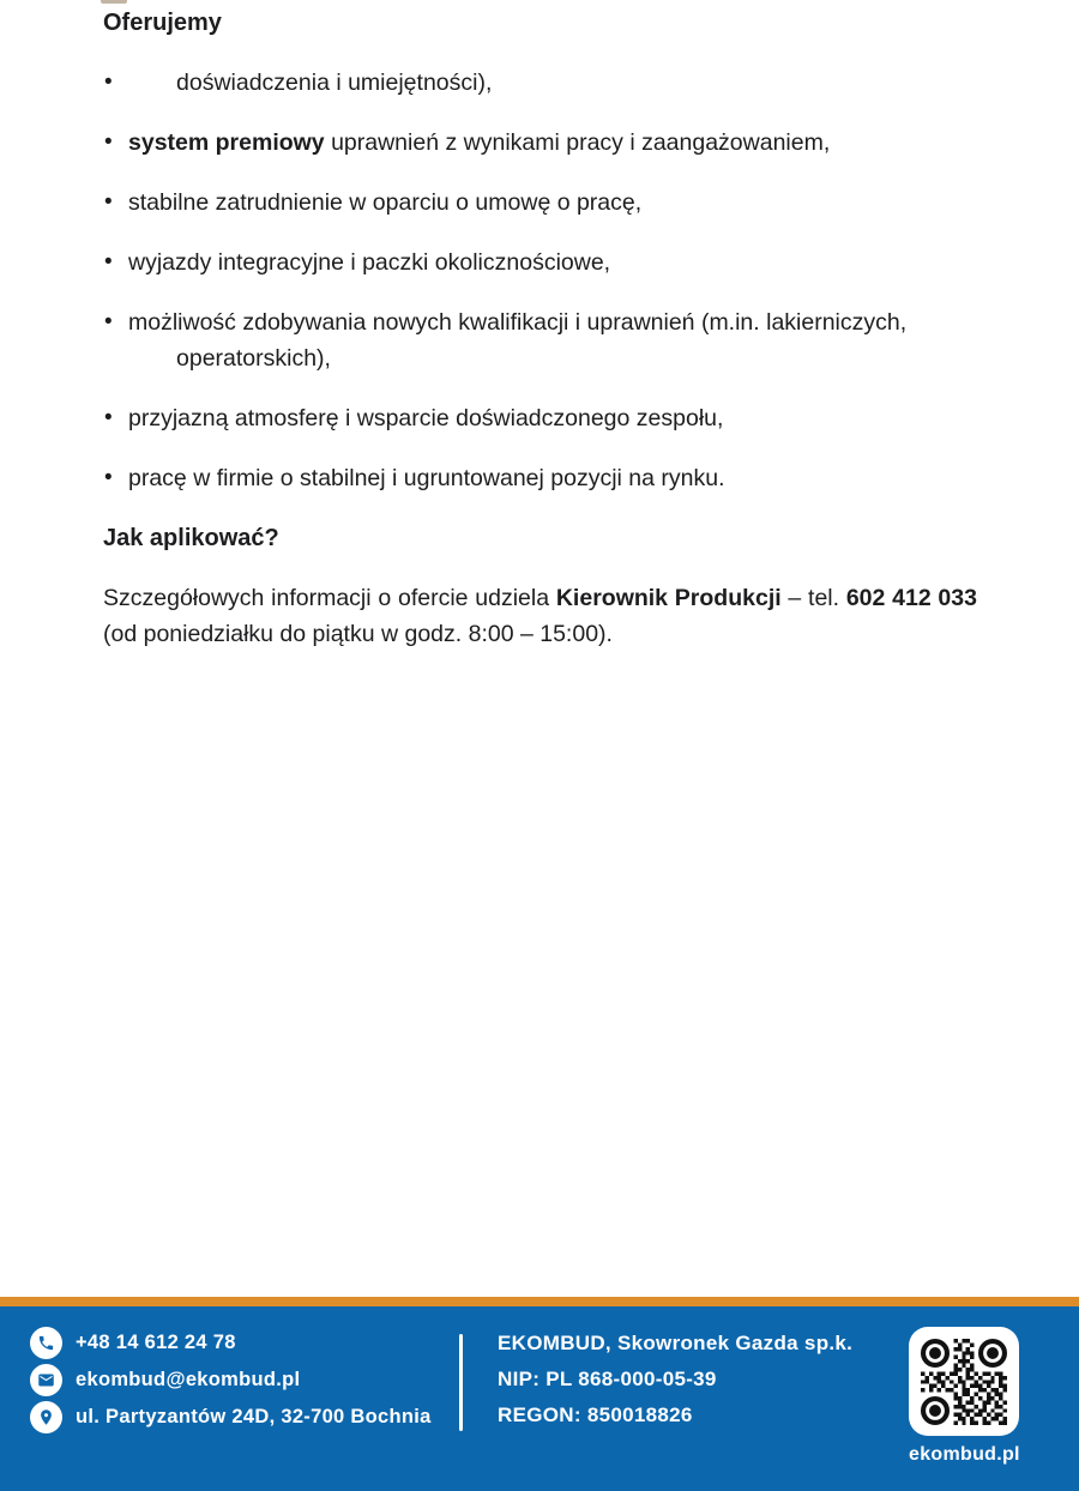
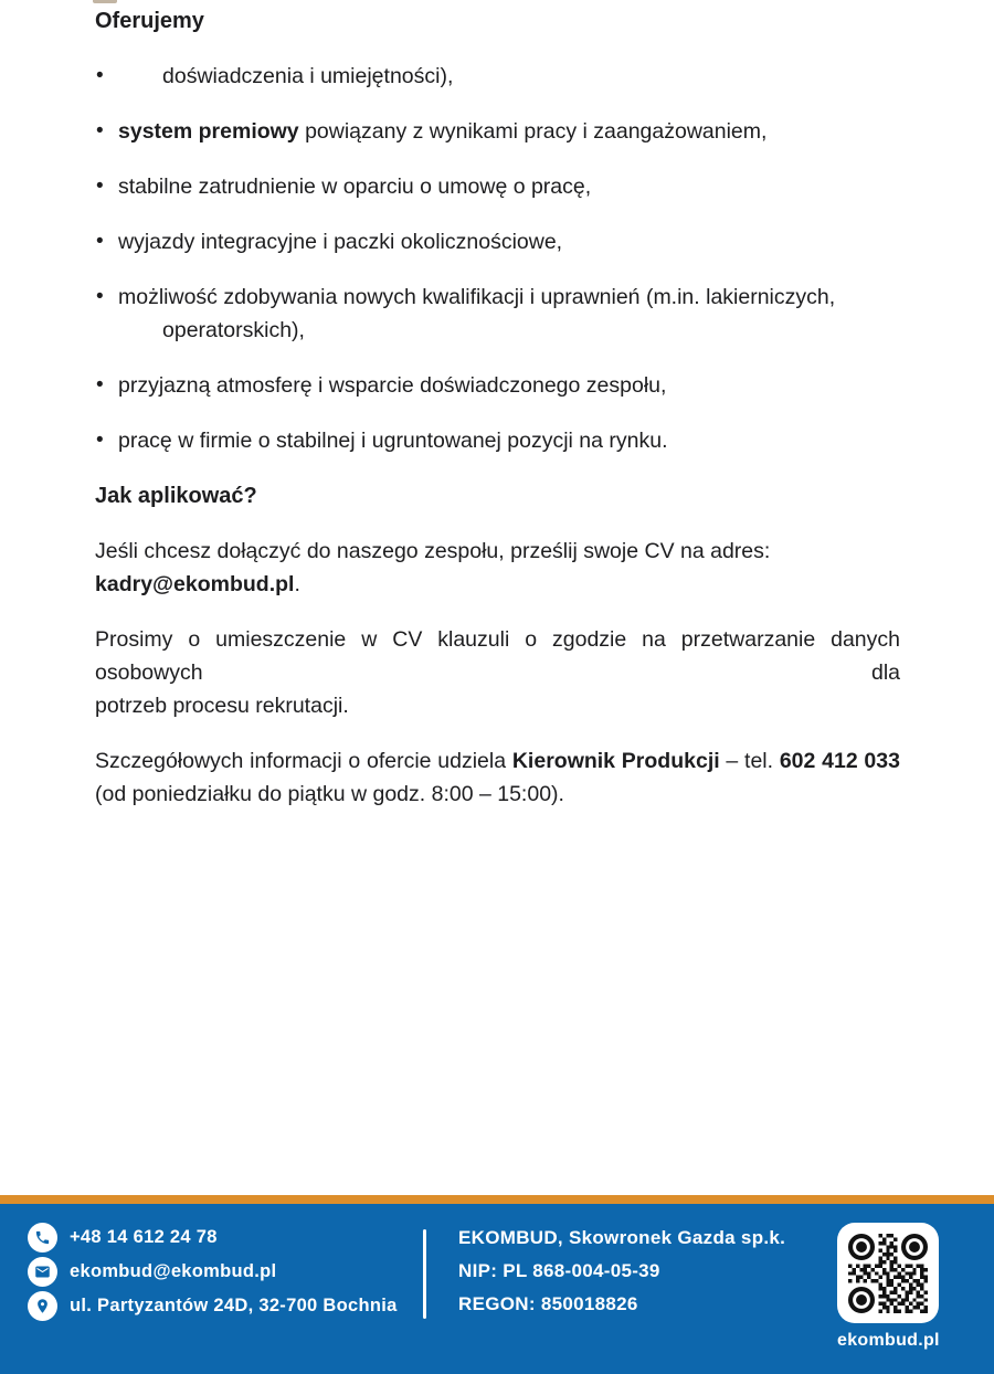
  Oferujemy
  •
  doświadczenia i umiejętności),
  •
- system premiowy uprawnień z wynikami pracy i zaangażowaniem,
+ system premiowy powiązany z wynikami pracy i zaangażowaniem,
  •
  stabilne zatrudnienie w oparciu o umowę o pracę,
  •
  wyjazdy integracyjne i paczki okolicznościowe,
  •
  możliwość zdobywania nowych kwalifikacji i uprawnień (m.in. lakierniczych, operatorskich),
  •
  przyjazną atmosferę i wsparcie doświadczonego zespołu,
  •
  pracę w firmie o stabilnej i ugruntowanej pozycji na rynku.
  Jak aplikować?
+ Jeśli chcesz dołączyć do naszego zespołu, prześlij swoje CV na adres: kadry@ekombud.pl.
+ Prosimy o umieszczenie w CV klauzuli o zgodzie na przetwarzanie danych osobowych dla
+ potrzeb procesu rekrutacji.
  Szczegółowych informacji o ofercie udziela Kierownik Produkcji – tel. 602 412 033
  (od poniedziałku do piątku w godz. 8:00 – 15:00).
  +48 14 612 24 78
  ekombud@ekombud.pl
  ul. Partyzantów 24D, 32-700 Bochnia
  EKOMBUD, Skowronek Gazda sp.k.
- NIP: PL 868-000-05-39
+ NIP: PL 868-004-05-39
  REGON: 850018826
  ekombud.pl
